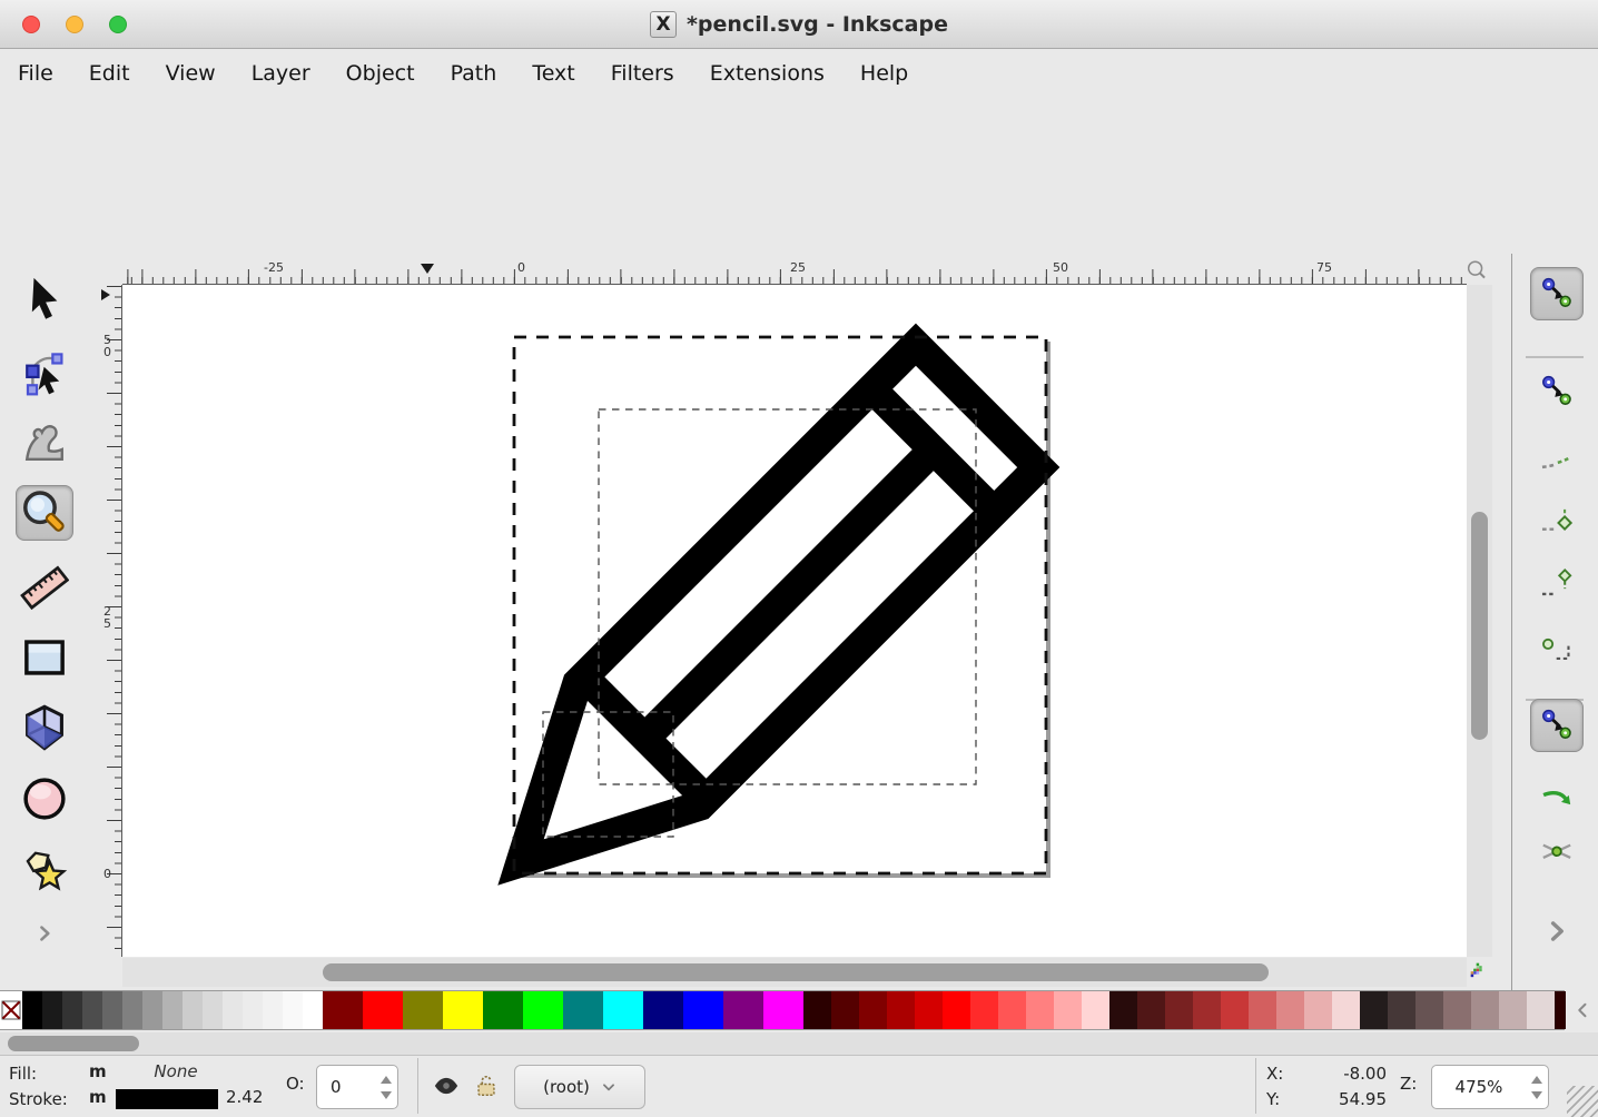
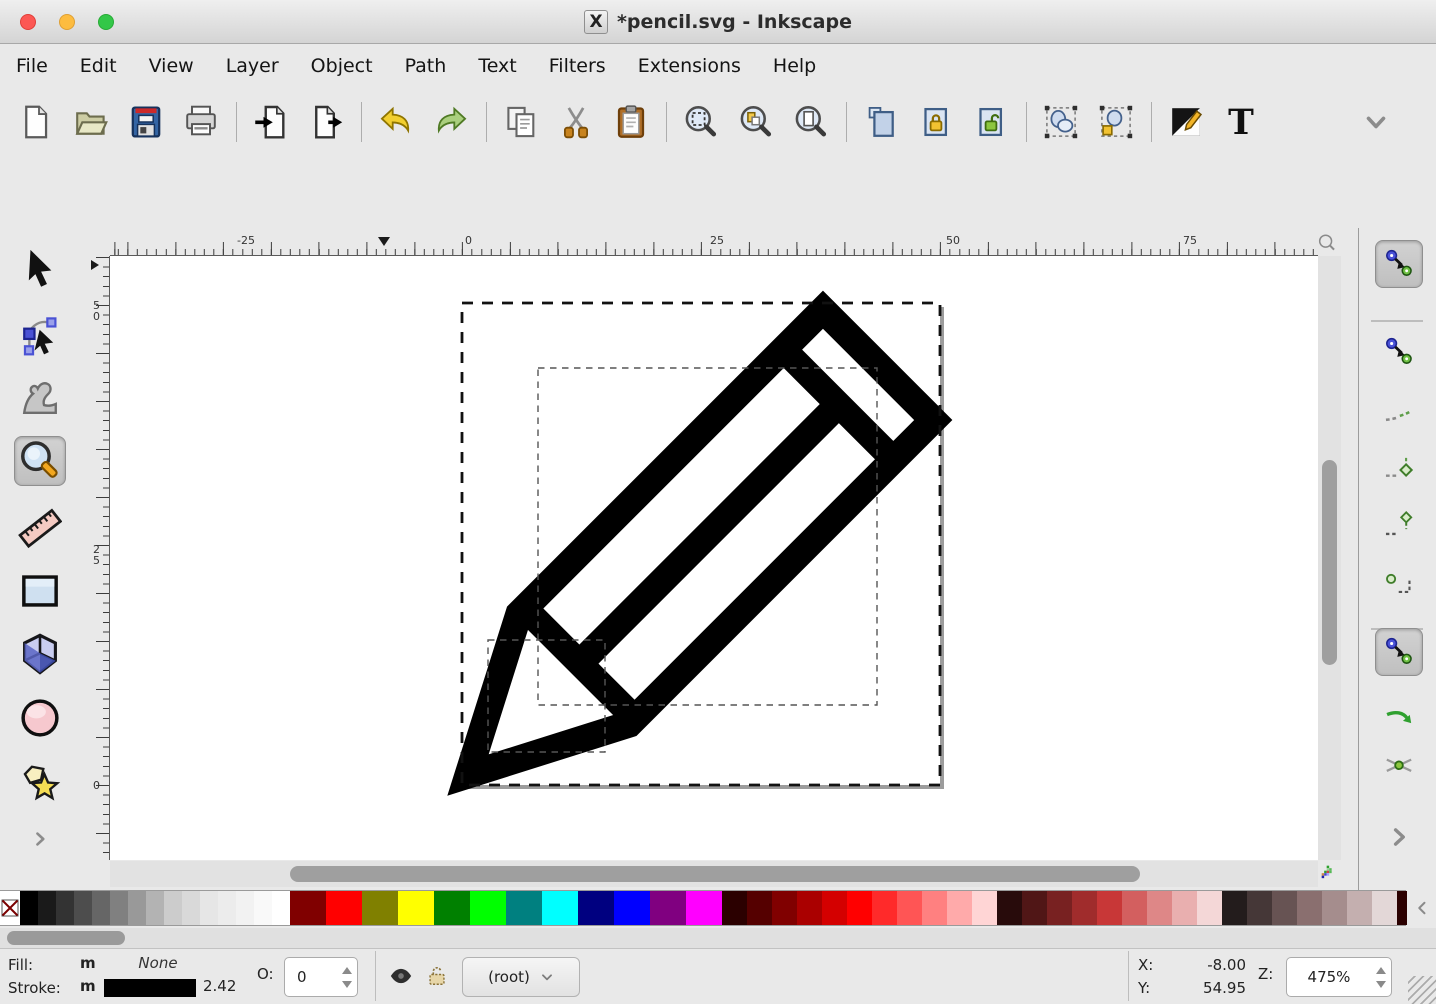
  X
  *pencil.svg - Inkscape
  File
  Edit
  View
  Layer
  Object
  Path
  Text
  Filters
  Extensions
  Help
+ T
  -25
  0
  25
  50
  75
  5
  0
  2
  5
  0
  Fill:
  Stroke:
  m
  m
  None
  2.42
  O:
  0
  (root)
  X:
  Y:
  -8.00
  54.95
  Z:
  475%
